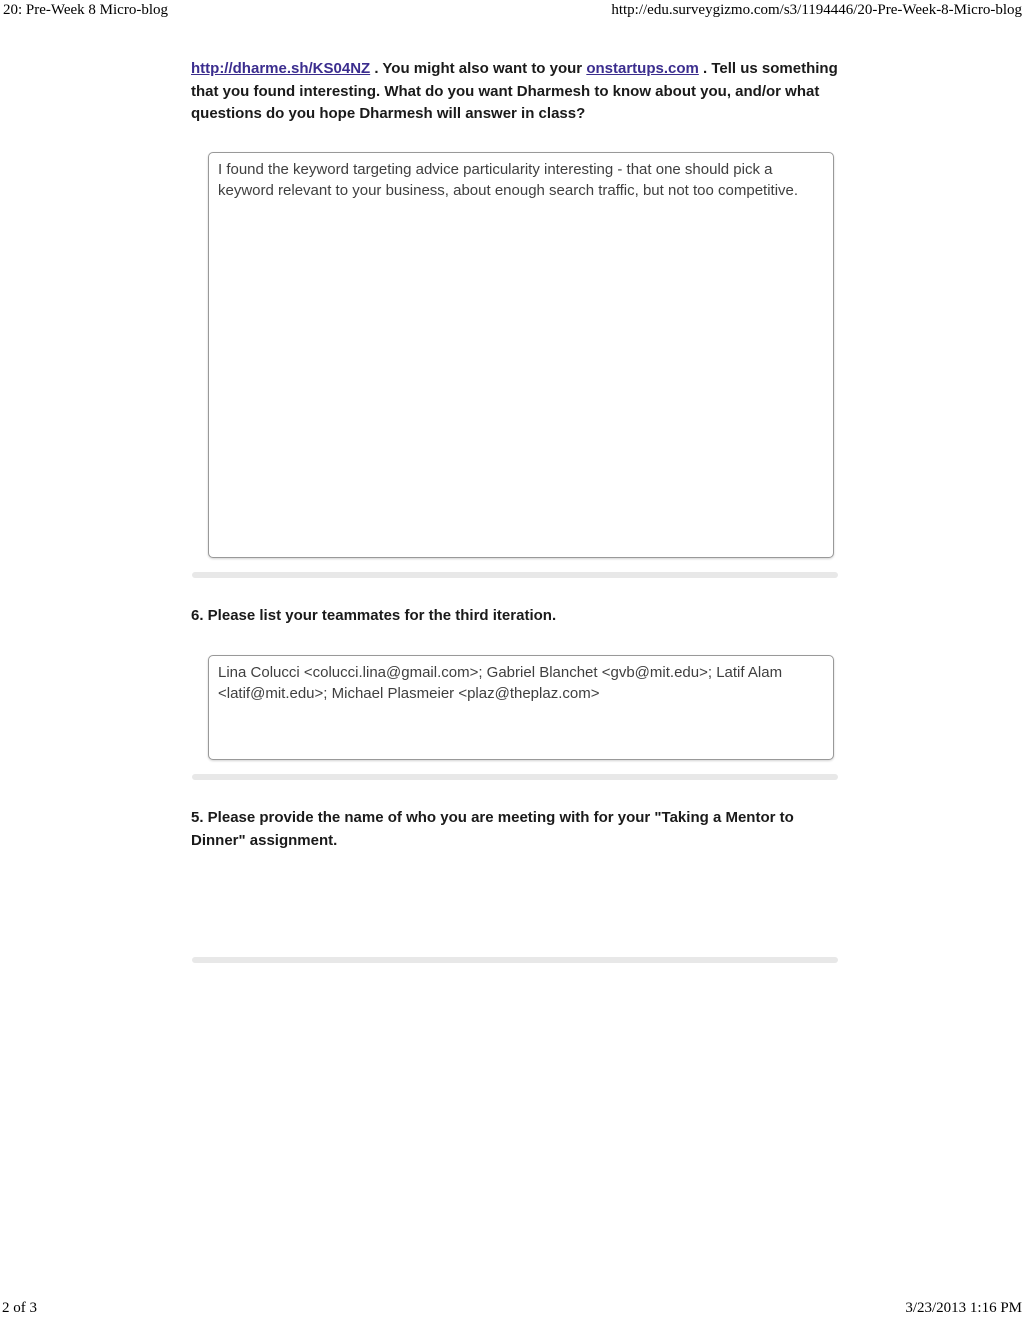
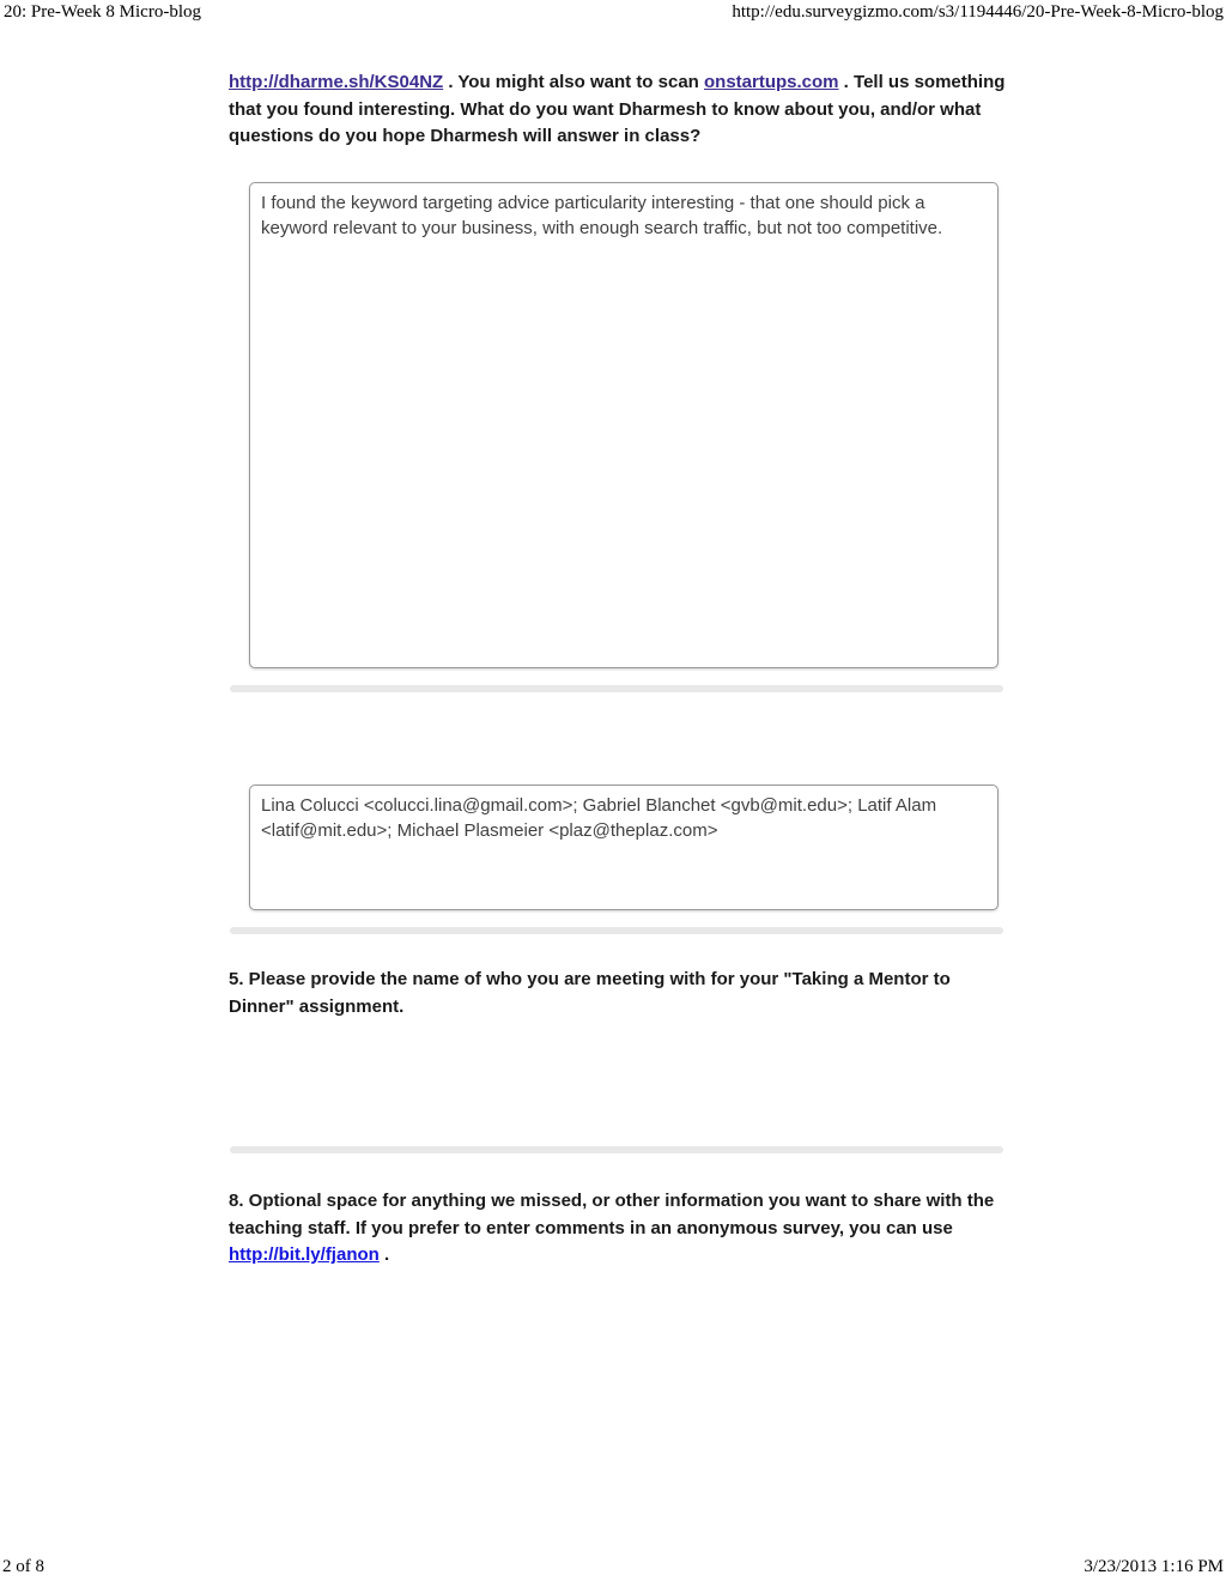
  20: Pre-Week 8 Micro-blog
  http://edu.surveygizmo.com/s3/1194446/20-Pre-Week-8-Micro-blog
- http://dharme.sh/KS04NZ . You might also want to your onstartups.com . Tell us something that you found interesting. What do you want Dharmesh to know about you, and/or what questions do you hope Dharmesh will answer in class?
+ http://dharme.sh/KS04NZ . You might also want to scan onstartups.com . Tell us something that you found interesting. What do you want Dharmesh to know about you, and/or what questions do you hope Dharmesh will answer in class?
- I found the keyword targeting advice particularity interesting - that one should pick a keyword relevant to your business, about enough search traffic, but not too competitive.
+ I found the keyword targeting advice particularity interesting - that one should pick a keyword relevant to your business, with enough search traffic, but not too competitive.
- 6. Please list your teammates for the third iteration.
  Lina Colucci <colucci.lina@gmail.com>; Gabriel Blanchet <gvb@mit.edu>; Latif Alam <latif@mit.edu>; Michael Plasmeier <plaz@theplaz.com>
  5. Please provide the name of who you are meeting with for your "Taking a Mentor to Dinner" assignment.
+ 8. Optional space for anything we missed, or other information you want to share with the teaching staff. If you prefer to enter comments in an anonymous survey, you can use http://bit.ly/fjanon .
- 2 of 3
+ 2 of 8
  3/23/2013 1:16 PM
